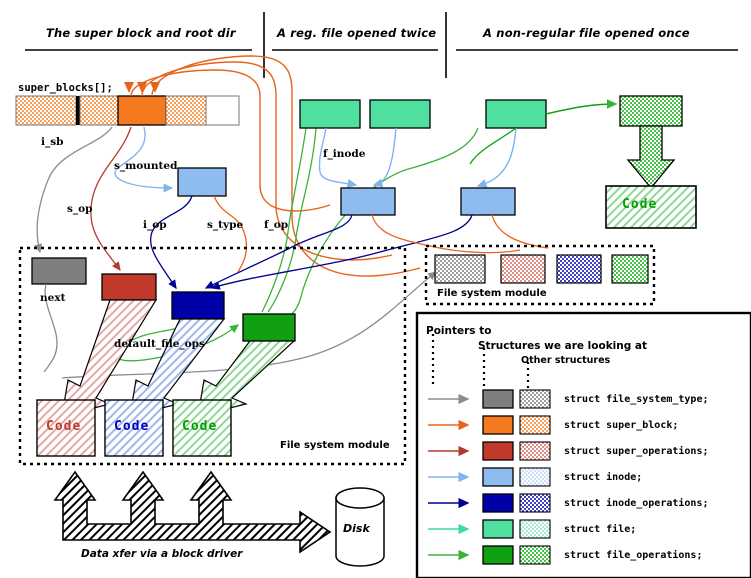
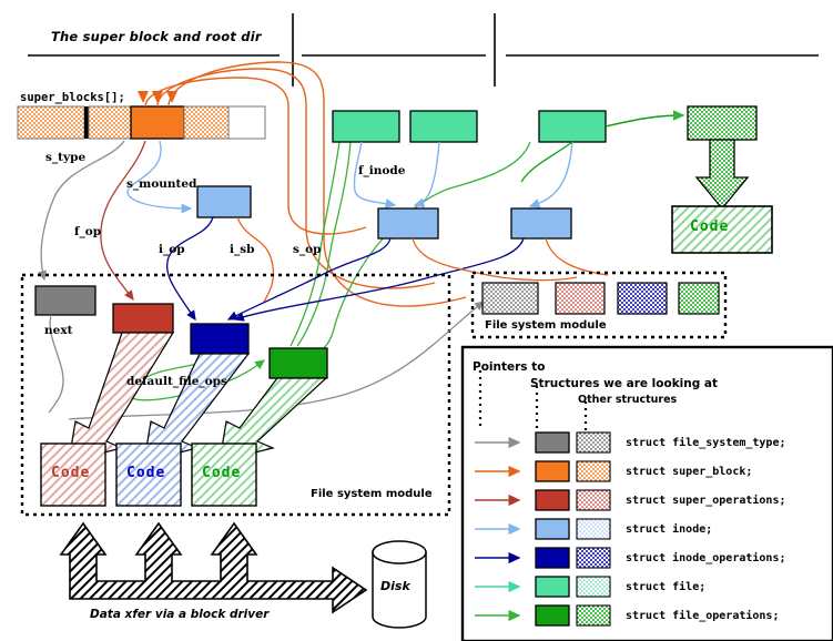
  The super block and root dir
- A reg. file opened twice
- A non-regular file opened once
  super_blocks[];
- i_sb
+ s_type
  s_mounted
- s_op
+ f_op
  i_op
- s_type
+ i_sb
- f_op
+ s_op
  f_inode
  next
  default_file_ops
  Code
  Code
  Code
  Code
  File system module
  File system module
  Data xfer via a block driver
  Disk
  Pointers to
  Structures we are looking at
  Other structures
  struct file_system_type;
  struct super_block;
  struct super_operations;
  struct inode;
  struct inode_operations;
  struct file;
  struct file_operations;
